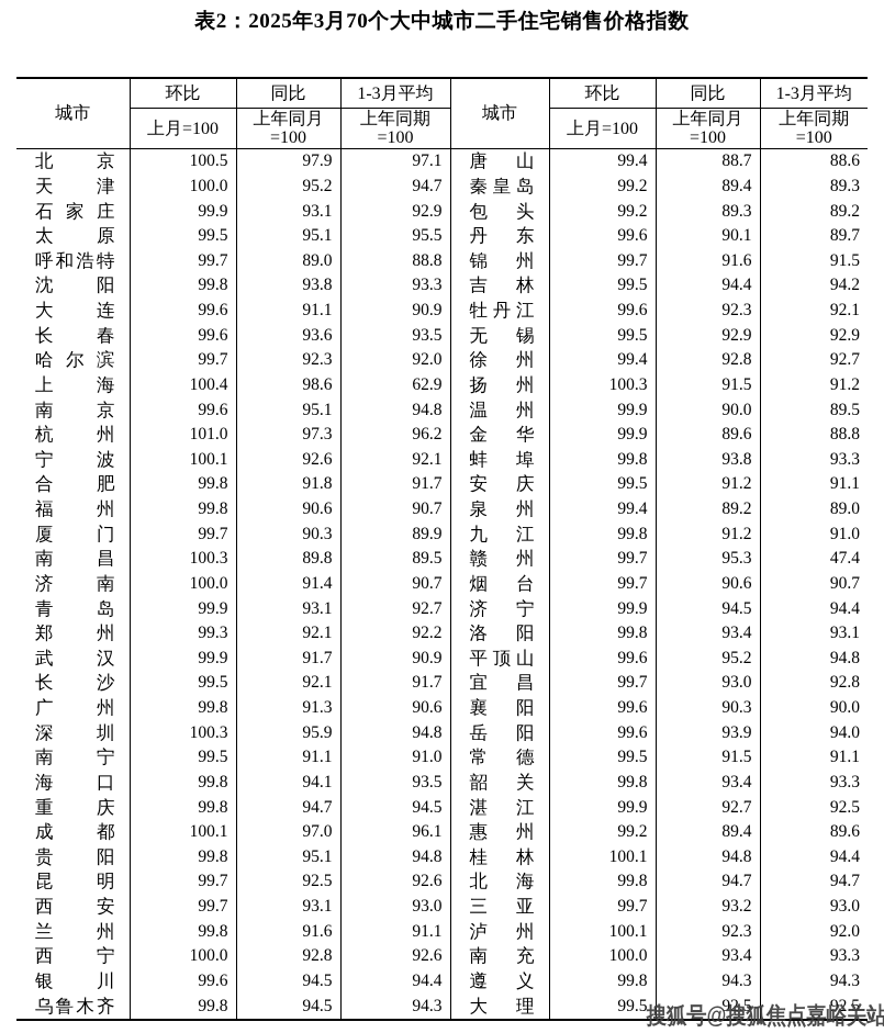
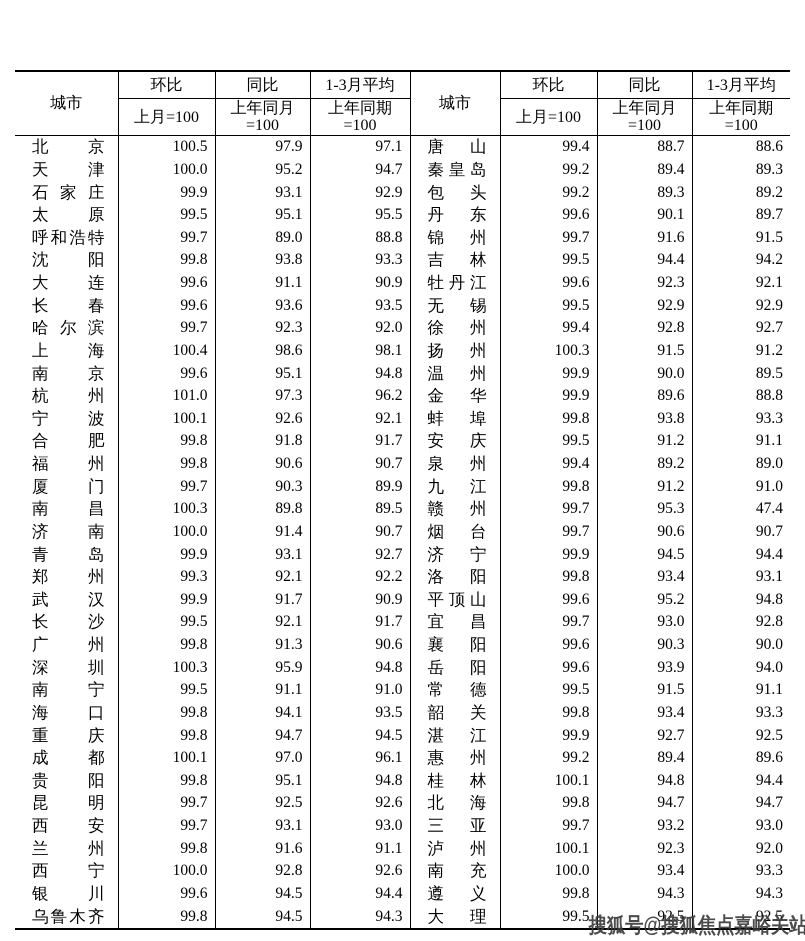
- 表2：2025年3月70个大中城市二手住宅销售价格指数
  城市	环比	同比	1-3月平均	城市	环比	同比	1-3月平均
  上月=100	上年同月 =100	上年同期 =100	上月=100	上年同月 =100	上年同期 =100
  北 京	100.5	97.9	97.1	唐 山	99.4	88.7	88.6
  天 津	100.0	95.2	94.7	秦 皇 岛	99.2	89.4	89.3
  石 家 庄	99.9	93.1	92.9	包 头	99.2	89.3	89.2
  太 原	99.5	95.1	95.5	丹 东	99.6	90.1	89.7
  呼和浩特	99.7	89.0	88.8	锦 州	99.7	91.6	91.5
  沈 阳	99.8	93.8	93.3	吉 林	99.5	94.4	94.2
  大 连	99.6	91.1	90.9	牡 丹 江	99.6	92.3	92.1
  长 春	99.6	93.6	93.5	无 锡	99.5	92.9	92.9
  哈 尔 滨	99.7	92.3	92.0	徐 州	99.4	92.8	92.7
- 上 海	100.4	98.6	62.9	扬 州	100.3	91.5	91.2
+ 上 海	100.4	98.6	98.1	扬 州	100.3	91.5	91.2
  南 京	99.6	95.1	94.8	温 州	99.9	90.0	89.5
  杭 州	101.0	97.3	96.2	金 华	99.9	89.6	88.8
  宁 波	100.1	92.6	92.1	蚌 埠	99.8	93.8	93.3
  合 肥	99.8	91.8	91.7	安 庆	99.5	91.2	91.1
  福 州	99.8	90.6	90.7	泉 州	99.4	89.2	89.0
  厦 门	99.7	90.3	89.9	九 江	99.8	91.2	91.0
  南 昌	100.3	89.8	89.5	赣 州	99.7	95.3	47.4
  济 南	100.0	91.4	90.7	烟 台	99.7	90.6	90.7
  青 岛	99.9	93.1	92.7	济 宁	99.9	94.5	94.4
  郑 州	99.3	92.1	92.2	洛 阳	99.8	93.4	93.1
  武 汉	99.9	91.7	90.9	平 顶 山	99.6	95.2	94.8
  长 沙	99.5	92.1	91.7	宜 昌	99.7	93.0	92.8
  广 州	99.8	91.3	90.6	襄 阳	99.6	90.3	90.0
  深 圳	100.3	95.9	94.8	岳 阳	99.6	93.9	94.0
  南 宁	99.5	91.1	91.0	常 德	99.5	91.5	91.1
  海 口	99.8	94.1	93.5	韶 关	99.8	93.4	93.3
  重 庆	99.8	94.7	94.5	湛 江	99.9	92.7	92.5
  成 都	100.1	97.0	96.1	惠 州	99.2	89.4	89.6
  贵 阳	99.8	95.1	94.8	桂 林	100.1	94.8	94.4
  昆 明	99.7	92.5	92.6	北 海	99.8	94.7	94.7
  西 安	99.7	93.1	93.0	三 亚	99.7	93.2	93.0
  兰 州	99.8	91.6	91.1	泸 州	100.1	92.3	92.0
  西 宁	100.0	92.8	92.6	南 充	100.0	93.4	93.3
  银 川	99.6	94.5	94.4	遵 义	99.8	94.3	94.3
  乌鲁木齐	99.8	94.5	94.3	大 理	99.5	92.5	92.5
  搜狐号@搜狐焦点嘉峪关站
